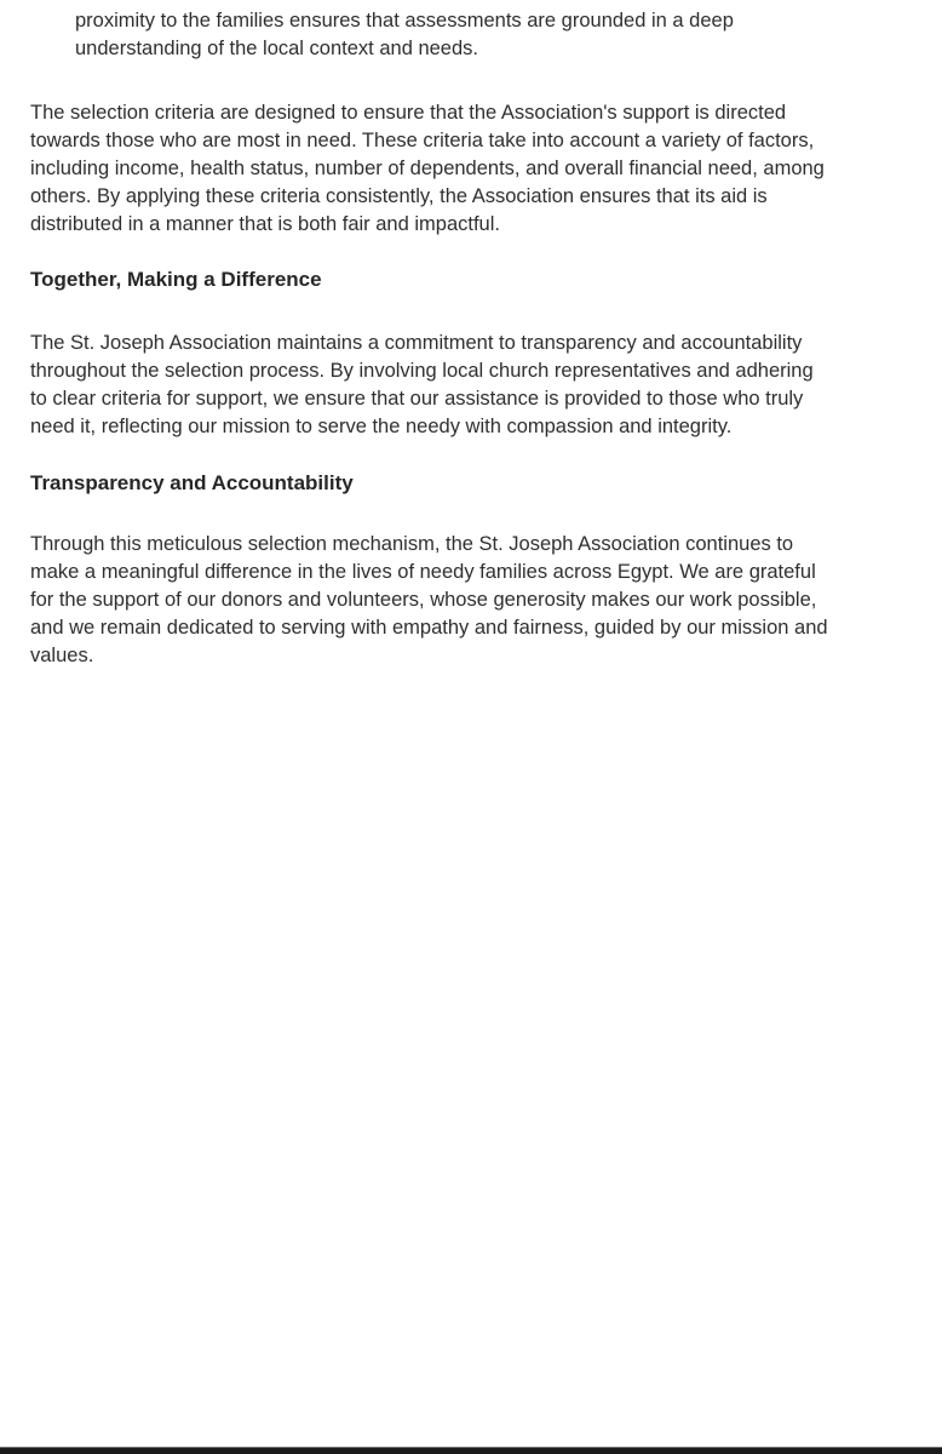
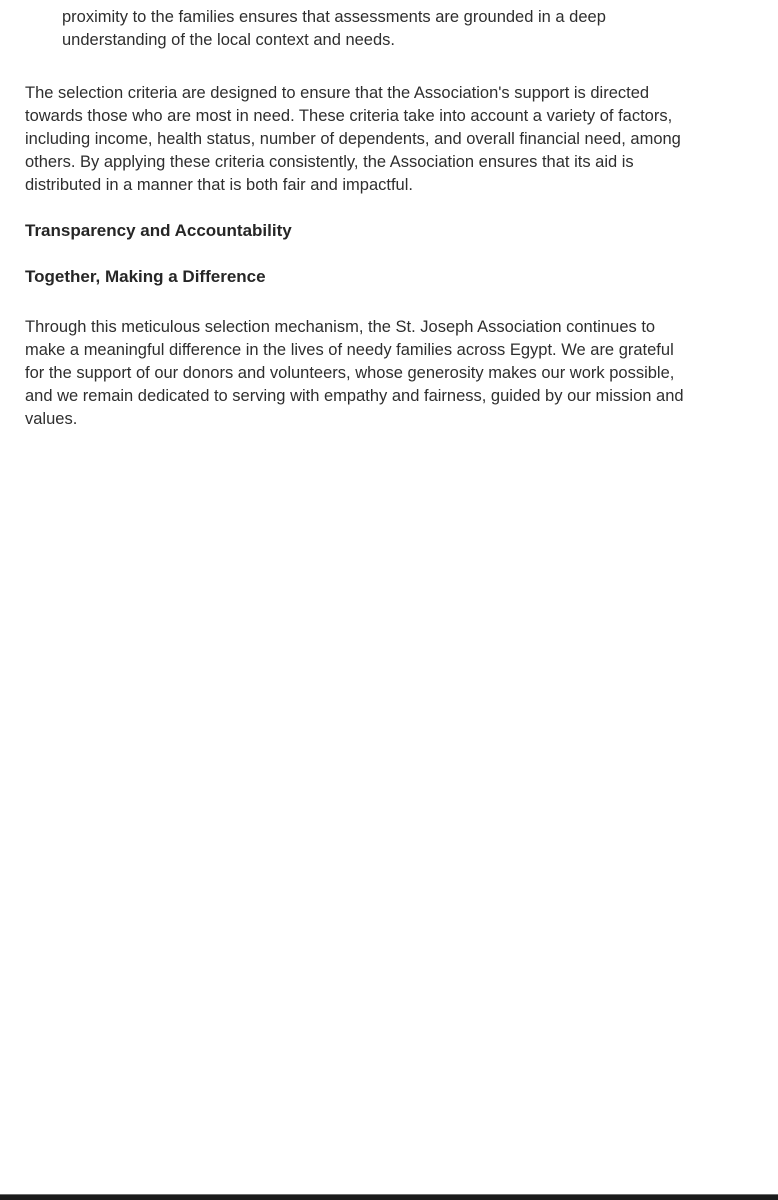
  proximity to the families ensures that assessments are grounded in a deep
  understanding of the local context and needs.
  The selection criteria are designed to ensure that the Association's support is directed
  towards those who are most in need. These criteria take into account a variety of factors,
  including income, health status, number of dependents, and overall financial need, among
  others. By applying these criteria consistently, the Association ensures that its aid is
  distributed in a manner that is both fair and impactful.
- Together, Making a Difference
+ Transparency and Accountability
- The St. Joseph Association maintains a commitment to transparency and accountability
- throughout the selection process. By involving local church representatives and adhering
- to clear criteria for support, we ensure that our assistance is provided to those who truly
- need it, reflecting our mission to serve the needy with compassion and integrity.
- Transparency and Accountability
+ Together, Making a Difference
  Through this meticulous selection mechanism, the St. Joseph Association continues to
  make a meaningful difference in the lives of needy families across Egypt. We are grateful
  for the support of our donors and volunteers, whose generosity makes our work possible,
  and we remain dedicated to serving with empathy and fairness, guided by our mission and
  values.
